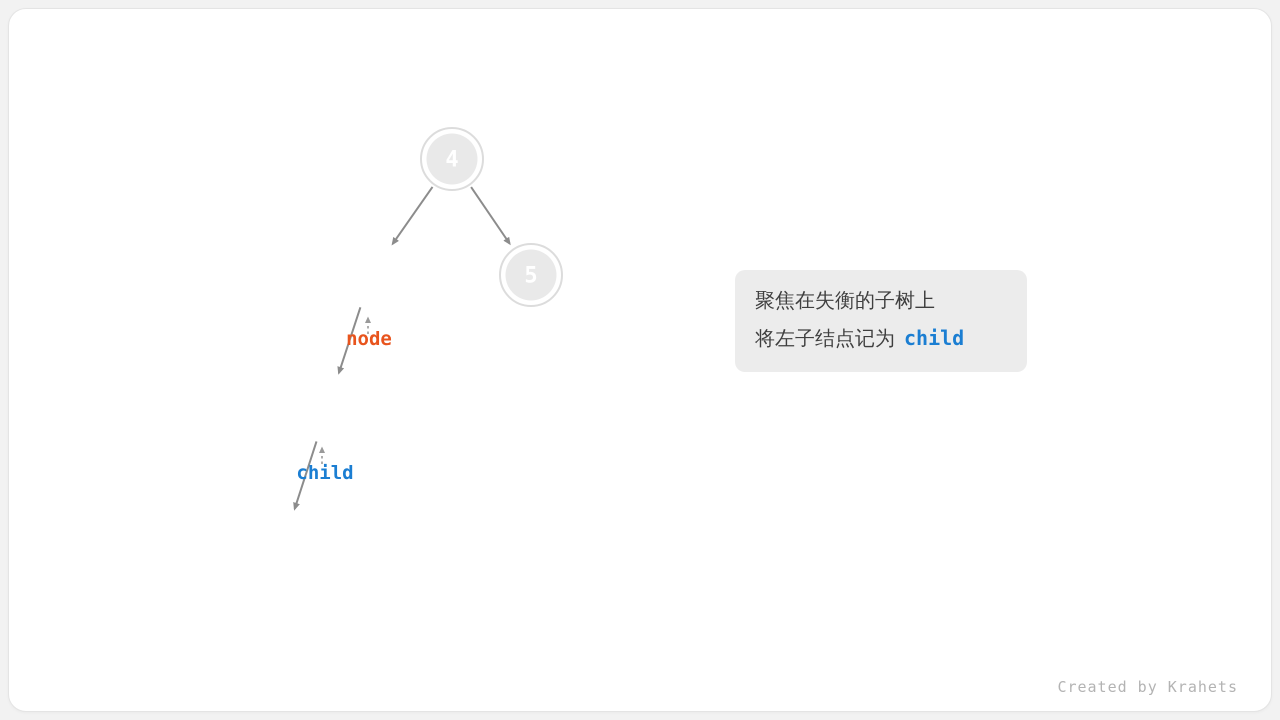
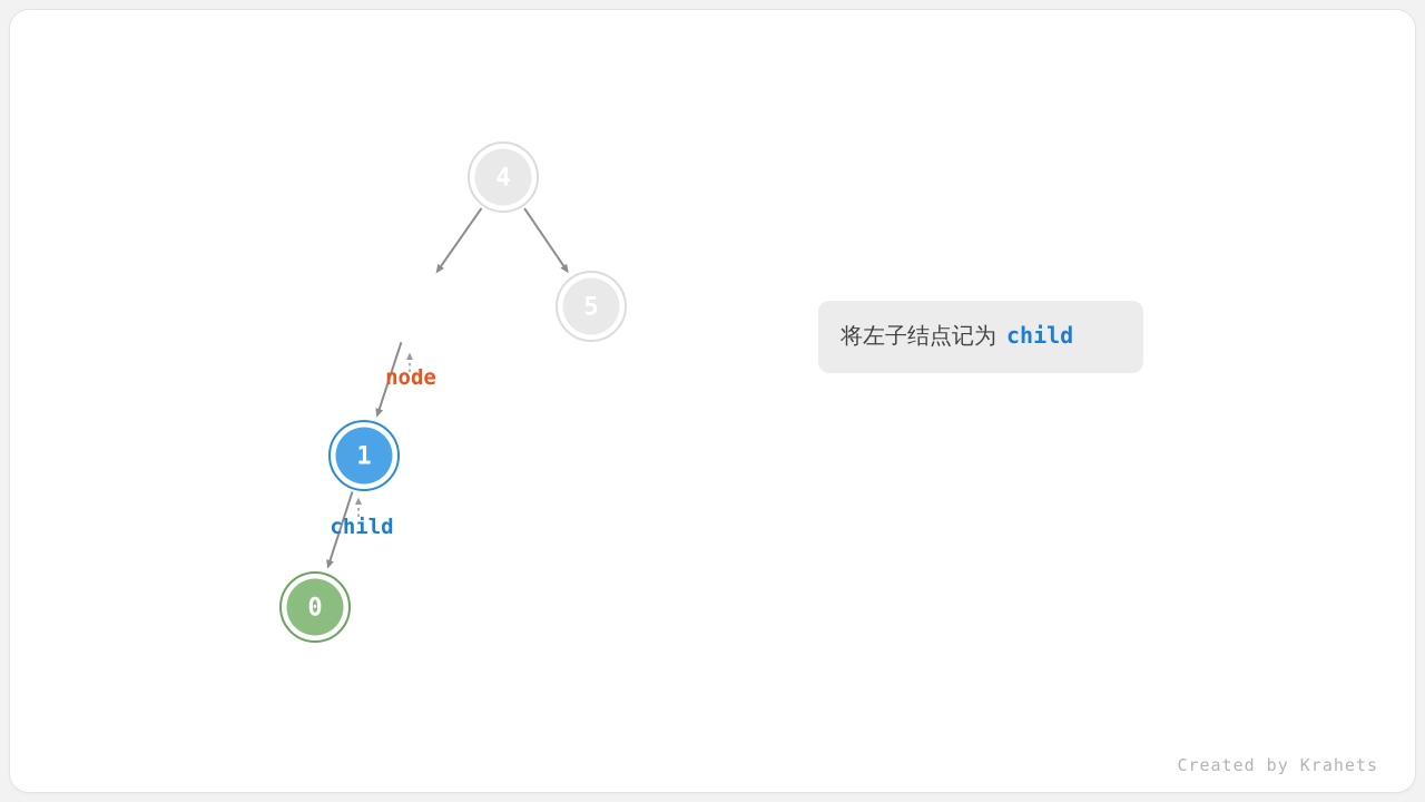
+ 1
+ 0
  node
  child
- 聚焦在失衡的子树上
  将左子结点记为 child
  Created by Krahets
